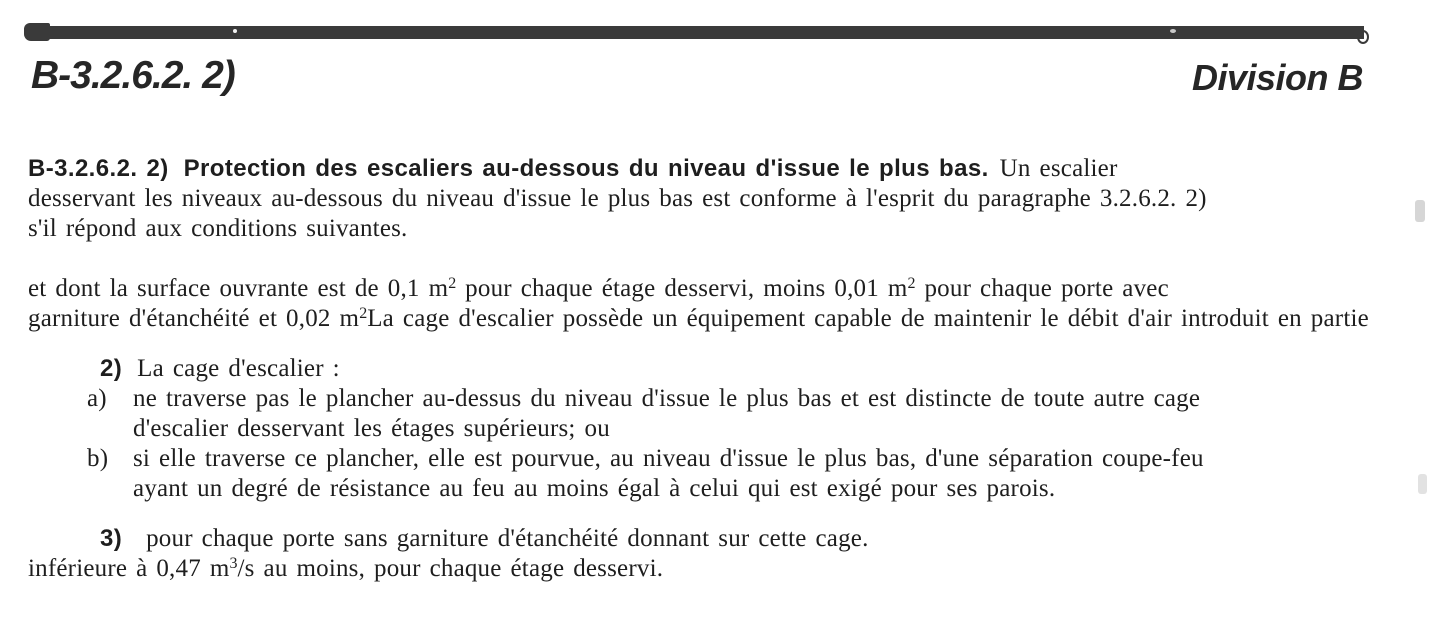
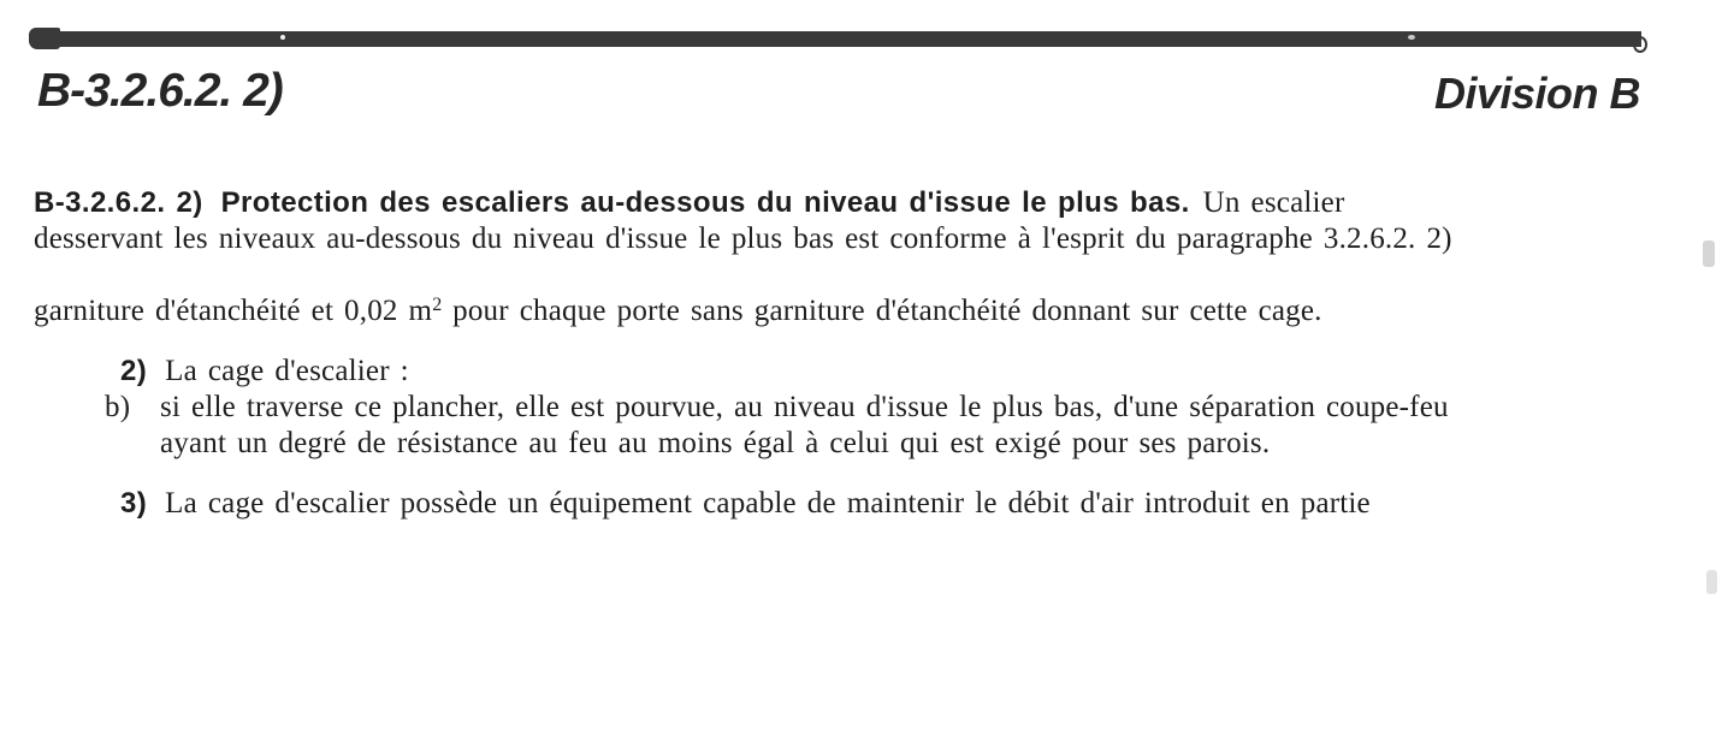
  B-3.2.6.2. 2)
  Division B
  B-3.2.6.2. 2) Protection des escaliers au-dessous du niveau d'issue le plus bas. Un escalier
  desservant les niveaux au-dessous du niveau d'issue le plus bas est conforme à l'esprit du paragraphe 3.2.6.2. 2)
- s'il répond aux conditions suivantes.
- et dont la surface ouvrante est de 0,1 m2 pour chaque étage desservi, moins 0,01 m2 pour chaque porte avec
- garniture d'étanchéité et 0,02 m2La cage d'escalier possède un équipement capable de maintenir le débit d'air introduit en partie
+ garniture d'étanchéité et 0,02 m2 pour chaque porte sans garniture d'étanchéité donnant sur cette cage.
  2) La cage d'escalier :
- a)
- ne traverse pas le plancher au-dessus du niveau d'issue le plus bas et est distincte de toute autre cage
- d'escalier desservant les étages supérieurs; ou
  b)
  si elle traverse ce plancher, elle est pourvue, au niveau d'issue le plus bas, d'une séparation coupe-feu
  ayant un degré de résistance au feu au moins égal à celui qui est exigé pour ses parois.
- 3) pour chaque porte sans garniture d'étanchéité donnant sur cette cage.
+ 3) La cage d'escalier possède un équipement capable de maintenir le débit d'air introduit en partie
- inférieure à 0,47 m3/s au moins, pour chaque étage desservi.
